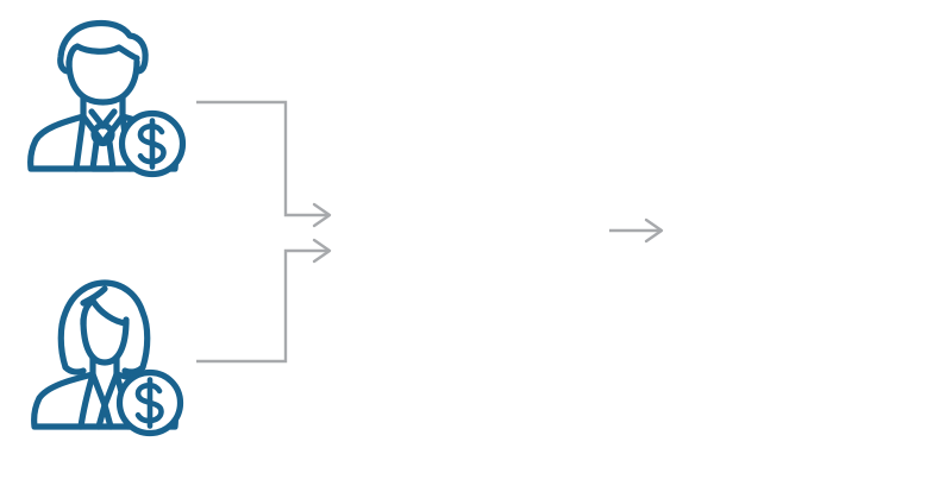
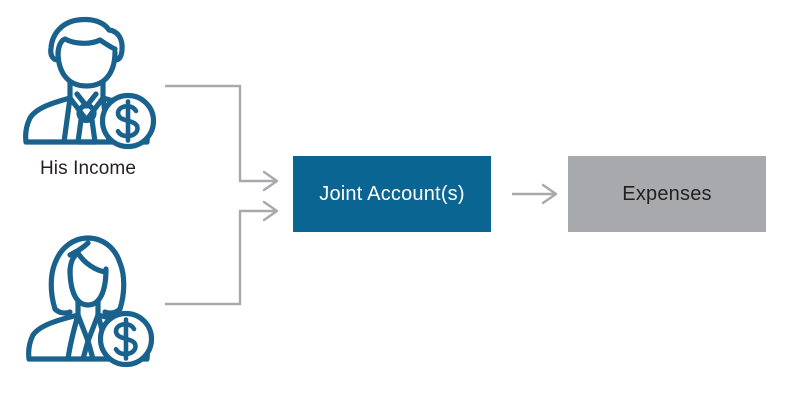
+ His Income
+ Joint Account(s)
+ Expenses
